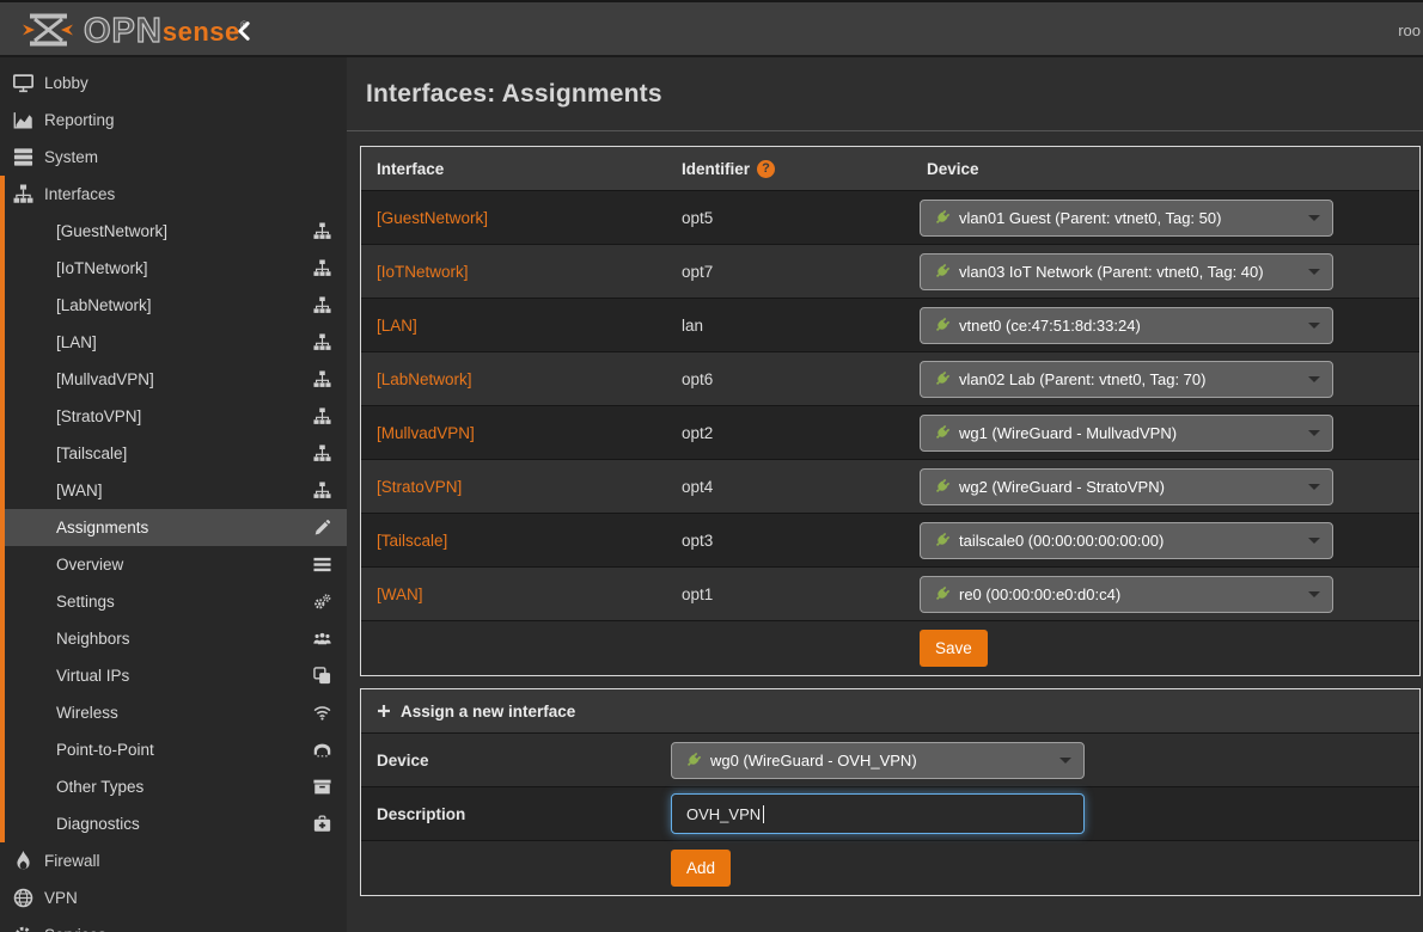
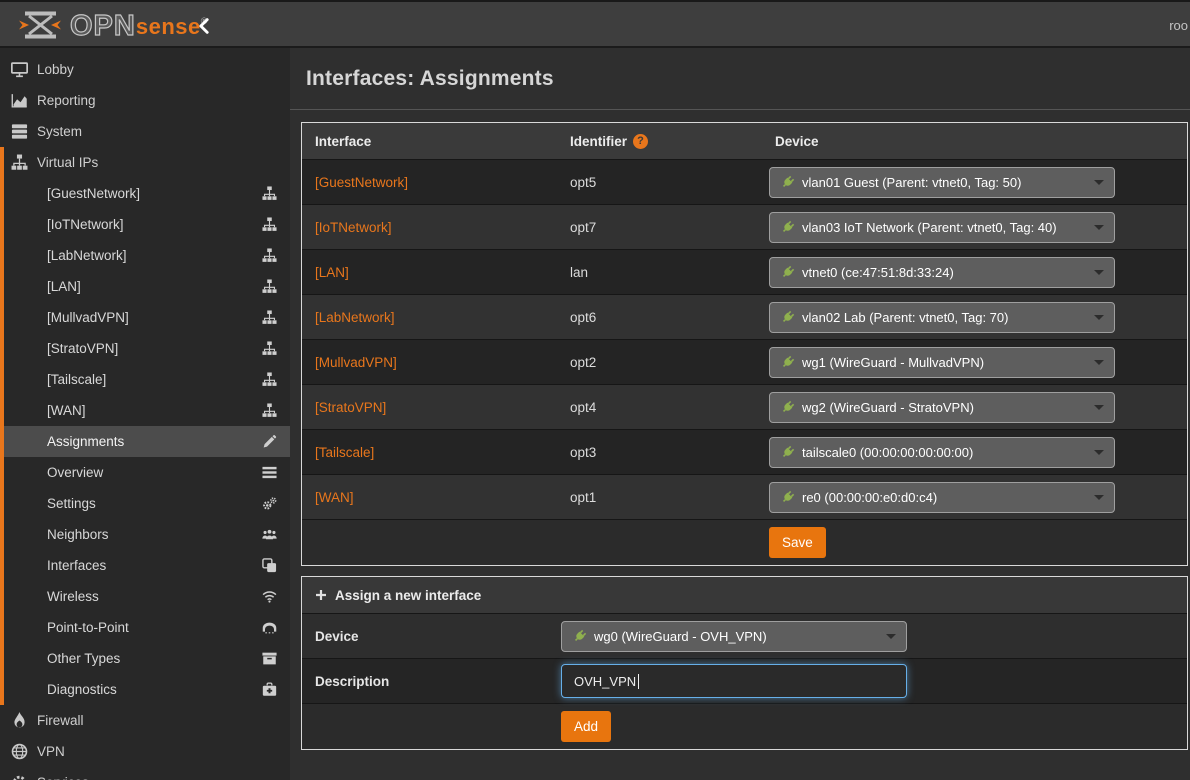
  OPN
  sense
  roo
  Lobby
  Reporting
  System
- Interfaces
+ Virtual IPs
  [GuestNetwork]
  [IoTNetwork]
  [LabNetwork]
  [LAN]
  [MullvadVPN]
  [StratoVPN]
  [Tailscale]
  [WAN]
  Assignments
  Overview
  Settings
  Neighbors
- Virtual IPs
+ Interfaces
  Wireless
  Point-to-Point
  Other Types
  Diagnostics
  Firewall
  VPN
  Interfaces: Assignments
  Interface
  Identifier
  ?
  Device
  [GuestNetwork]
  opt5
  vlan01 Guest (Parent: vtnet0, Tag: 50)
  [IoTNetwork]
  opt7
  vlan03 IoT Network (Parent: vtnet0, Tag: 40)
  [LAN]
  lan
  vtnet0 (ce:47:51:8d:33:24)
  [LabNetwork]
  opt6
  vlan02 Lab (Parent: vtnet0, Tag: 70)
  [MullvadVPN]
  opt2
  wg1 (WireGuard - MullvadVPN)
  [StratoVPN]
  opt4
  wg2 (WireGuard - StratoVPN)
  [Tailscale]
  opt3
  tailscale0 (00:00:00:00:00:00)
  [WAN]
  opt1
  re0 (00:00:00:e0:d0:c4)
  Save
  Assign a new interface
  Device
  wg0 (WireGuard - OVH_VPN)
  Description
  OVH_VPN
  Add
